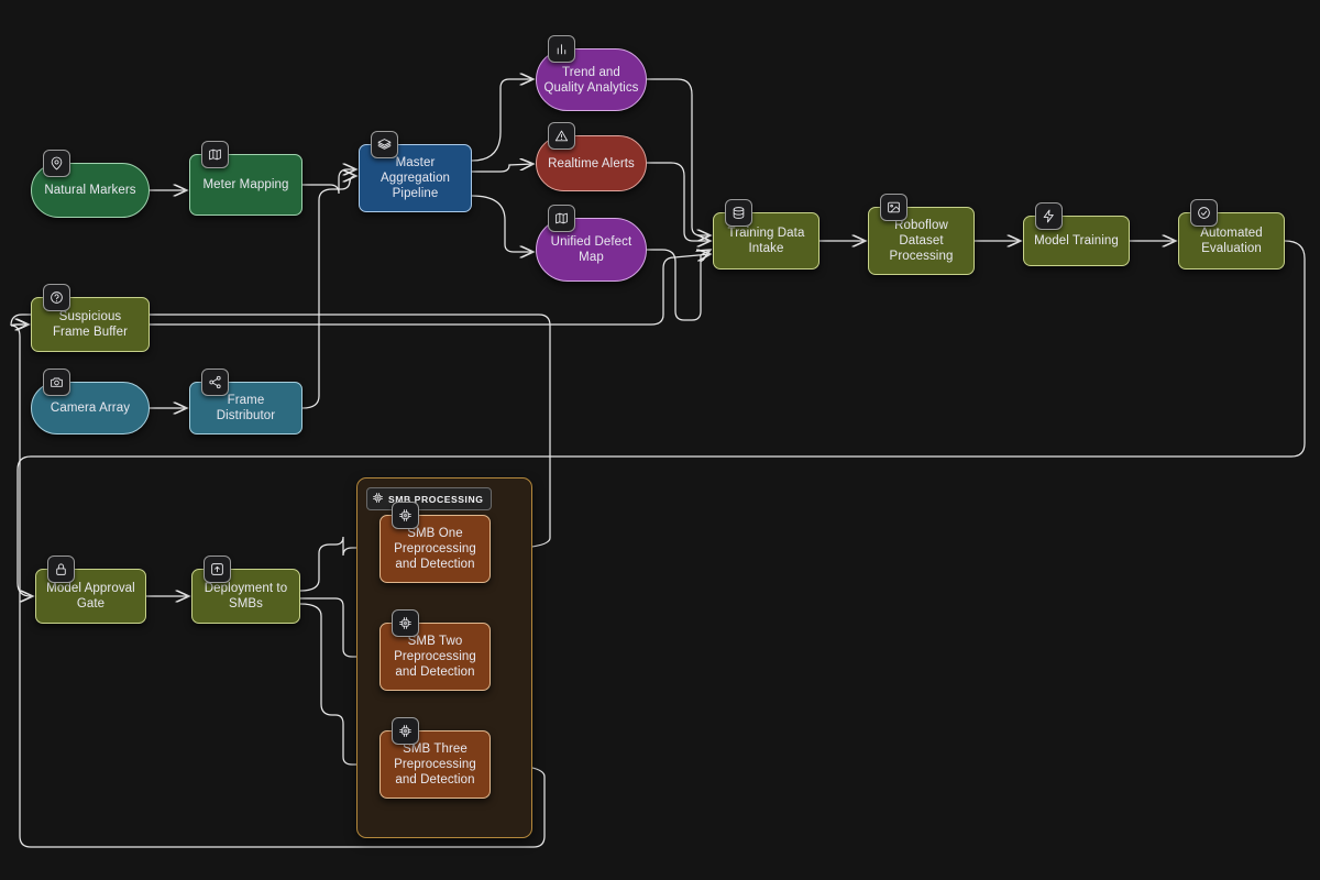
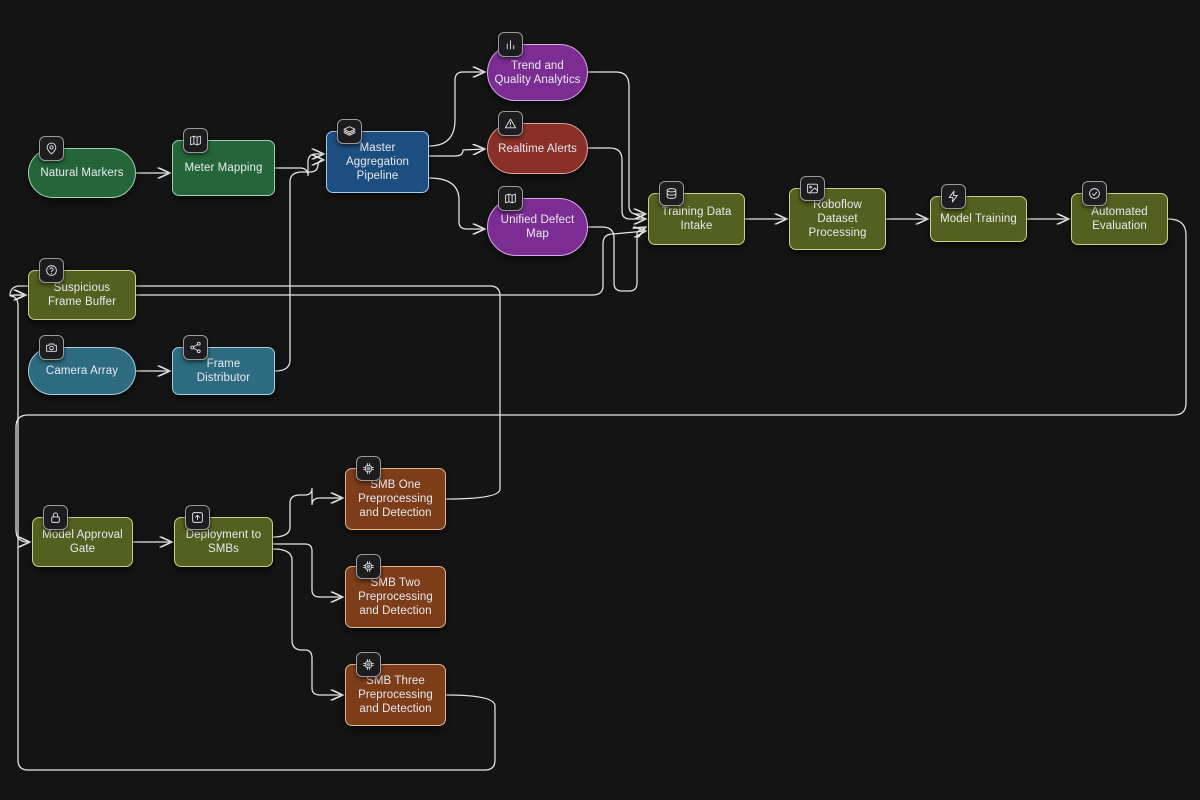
- SMB PROCESSING
  Natural Markers
  Meter Mapping
  Master
  Aggregation
  Pipeline
  Trend and
  Quality Analytics
  Realtime Alerts
  Unified Defect
  Map
  Training Data
  Intake
  Roboflow
  Dataset
  Processing
  Model Training
  Automated
  Evaluation
  Suspicious
  Frame Buffer
  Camera Array
  Frame Distributor
  Model Approval
  Gate
  Deployment to
  SMBs
  SMB One
  Preprocessing
  and Detection
  SMB Two
  Preprocessing
  and Detection
  SMB Three
  Preprocessing
  and Detection
